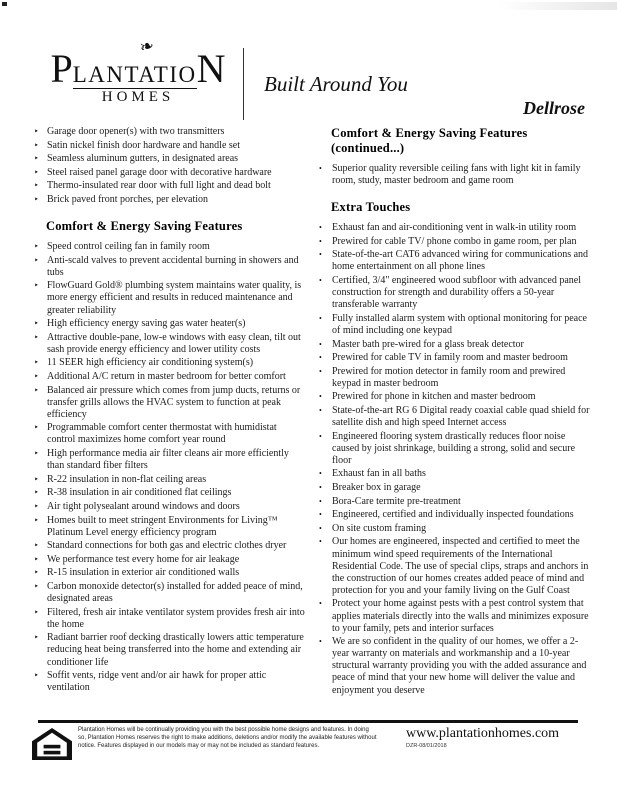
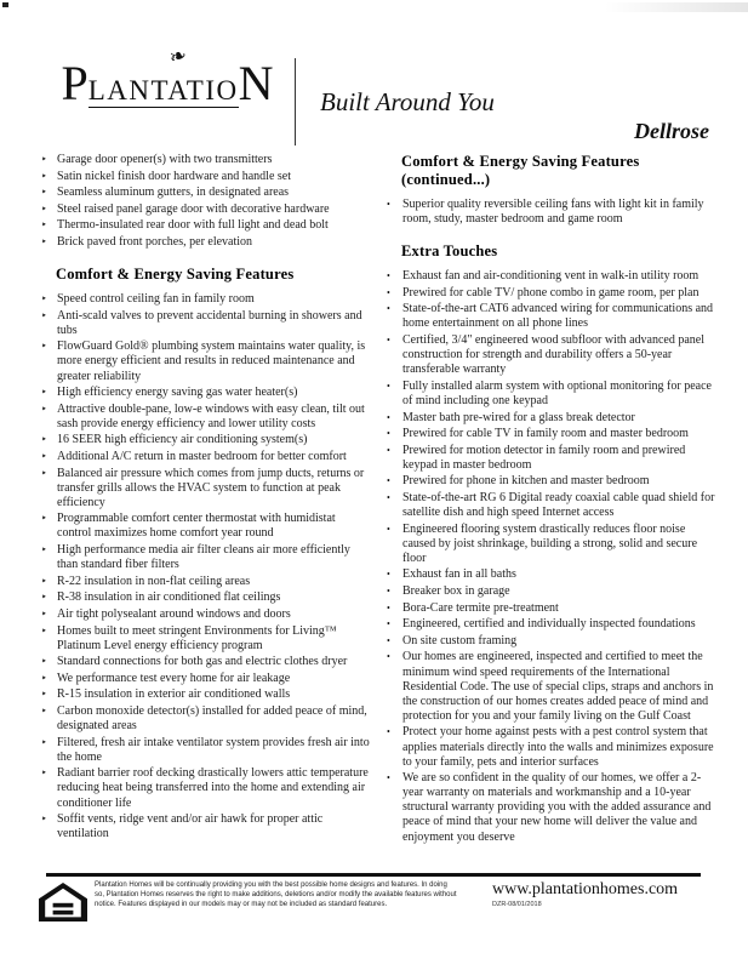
  PLANTATION
- HOMES
  Built Around You
  Dellrose
  ‣
  Garage door opener(s) with two transmitters
  ‣
  Satin nickel finish door hardware and handle set
  ‣
  Seamless aluminum gutters, in designated areas
  ‣
  Steel raised panel garage door with decorative hardware
  ‣
  Thermo-insulated rear door with full light and dead bolt
  ‣
  Brick paved front porches, per elevation
  Comfort & Energy Saving Features
  ‣
  Speed control ceiling fan in family room
  ‣
  Anti-scald valves to prevent accidental burning in showers and tubs
  ‣
  FlowGuard Gold® plumbing system maintains water quality, is more energy efficient and results in reduced maintenance and greater reliability
  ‣
  High efficiency energy saving gas water heater(s)
  ‣
  Attractive double-pane, low-e windows with easy clean, tilt out sash provide energy efficiency and lower utility costs
  ‣
- 11 SEER high efficiency air conditioning system(s)
+ 16 SEER high efficiency air conditioning system(s)
  ‣
  Additional A/C return in master bedroom for better comfort
  ‣
  Balanced air pressure which comes from jump ducts, returns or transfer grills allows the HVAC system to function at peak efficiency
  ‣
  Programmable comfort center thermostat with humidistat control maximizes home comfort year round
  ‣
  High performance media air filter cleans air more efficiently than standard fiber filters
  ‣
  R-22 insulation in non-flat ceiling areas
  ‣
  R-38 insulation in air conditioned flat ceilings
  ‣
  Air tight polysealant around windows and doors
  ‣
  Homes built to meet stringent Environments for Living™ Platinum Level energy efficiency program
  ‣
  Standard connections for both gas and electric clothes dryer
  ‣
  We performance test every home for air leakage
  ‣
  R-15 insulation in exterior air conditioned walls
  ‣
  Carbon monoxide detector(s) installed for added peace of mind, designated areas
  ‣
  Filtered, fresh air intake ventilator system provides fresh air into the home
  ‣
  Radiant barrier roof decking drastically lowers attic temperature reducing heat being transferred into the home and extending air conditioner life
  ‣
  Soffit vents, ridge vent and/or air hawk for proper attic ventilation
  Comfort & Energy Saving Features (continued...)
  •
  Superior quality reversible ceiling fans with light kit in family room, study, master bedroom and game room
  Extra Touches
  •
  Exhaust fan and air-conditioning vent in walk-in utility room
  •
  Prewired for cable TV/ phone combo in game room, per plan
  •
  State-of-the-art CAT6 advanced wiring for communications and home entertainment on all phone lines
  •
  Certified, 3/4" engineered wood subfloor with advanced panel construction for strength and durability offers a 50-year transferable warranty
  •
  Fully installed alarm system with optional monitoring for peace of mind including one keypad
  •
  Master bath pre-wired for a glass break detector
  •
  Prewired for cable TV in family room and master bedroom
  •
  Prewired for motion detector in family room and prewired keypad in master bedroom
  •
  Prewired for phone in kitchen and master bedroom
  •
  State-of-the-art RG 6 Digital ready coaxial cable quad shield for satellite dish and high speed Internet access
  •
  Engineered flooring system drastically reduces floor noise caused by joist shrinkage, building a strong, solid and secure floor
  •
  Exhaust fan in all baths
  •
  Breaker box in garage
  •
  Bora-Care termite pre-treatment
  •
  Engineered, certified and individually inspected foundations
  •
  On site custom framing
  •
  Our homes are engineered, inspected and certified to meet the minimum wind speed requirements of the International Residential Code. The use of special clips, straps and anchors in the construction of our homes creates added peace of mind and protection for you and your family living on the Gulf Coast
  •
  Protect your home against pests with a pest control system that applies materials directly into the walls and minimizes exposure to your family, pets and interior surfaces
  •
  We are so confident in the quality of our homes, we offer a 2-year warranty on materials and workmanship and a 10-year structural warranty providing you with the added assurance and peace of mind that your new home will deliver the value and enjoyment you deserve
  www.plantationhomes.com
